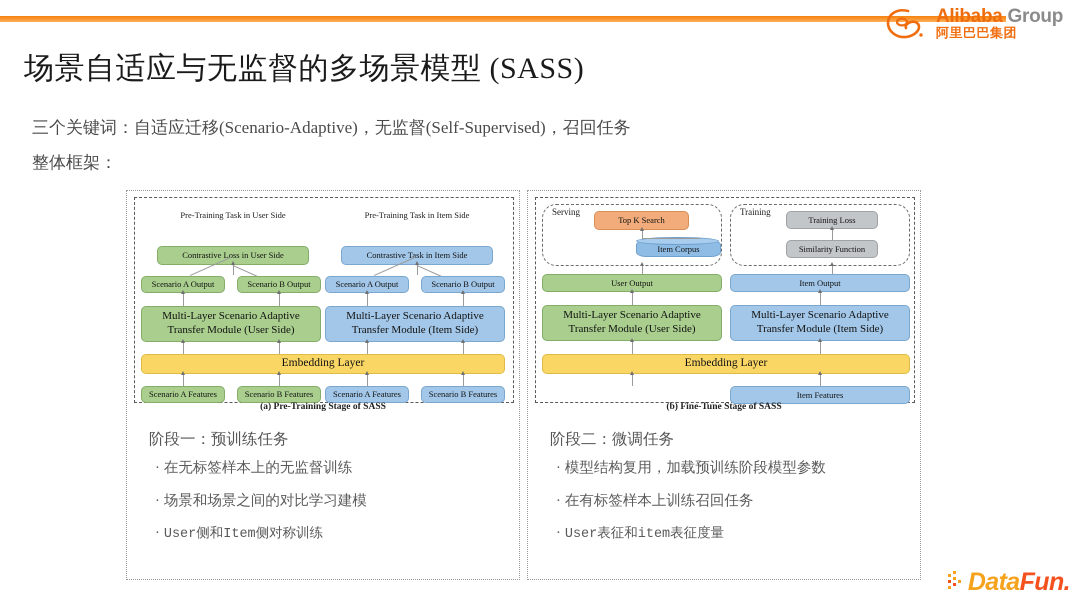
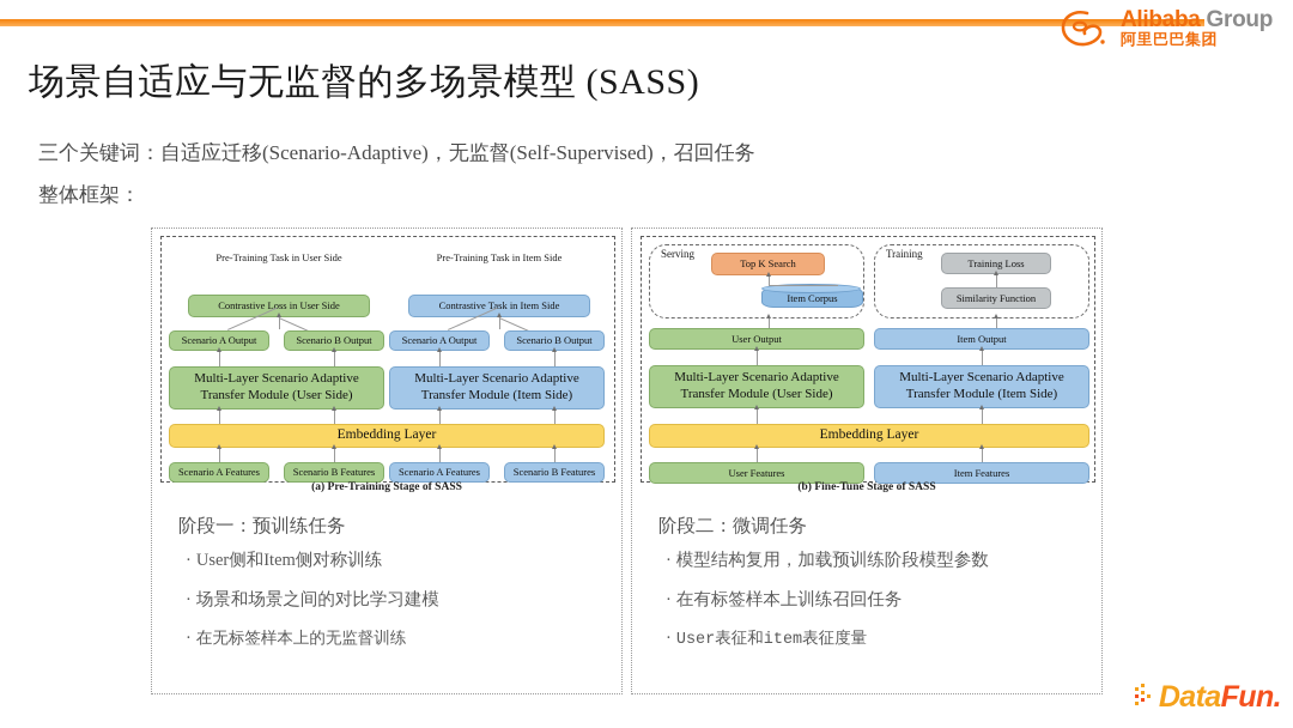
  Alibaba Group
  阿里巴巴集团
  场景自适应与无监督的多场景模型 (SASS)
  三个关键词：自适应迁移(Scenario-Adaptive)，无监督(Self-Supervised)，召回任务
  整体框架：
  Pre-Training Task in User Side
  Pre-Training Task in Item Side
  Contrastive Lss in User Side
  Contrastive Task in Item Side
  Scenario A Output
  Scenario B Output
  Scenario A Output
  Scenario B Output
  Multi-Layer Scenario Adaptive Transfer Module (User Side)
  Multi-Layer Scenario Adaptive Transfer Module (Item Side)
  Embedding Layer
  Scenario A Features
  Scenario B Features
  Scenario A Features
  Scenario B Features
  (a) Pre-Training Stage of SASS
  阶段一：预训练任务
- · 在无标签样本上的无监督训练
+ · User侧和Item侧对称训练
  · 场景和场景之间的对比学习建模
- · User侧和Item侧对称训练
+ · 在无标签样本上的无监督训练
  Serving
  Top K Search
  Item Corpus
  Training
  Training Loss
  Similarity Function
  User Output
  Item Output
  Multi-Layer Scenario Adaptive Transfer Module (User Side)
  Multi-Layer Scenario Adaptive Transfer Module (Item Side)
  Embedding Layer
+ User Features
  Item Features
  (b) Fine-Tune Stage of SASS
  阶段二：微调任务
  · 模型结构复用，加载预训练阶段模型参数
  · 在有标签样本上训练召回任务
  · User表征和item表征度量
  DataFun.
